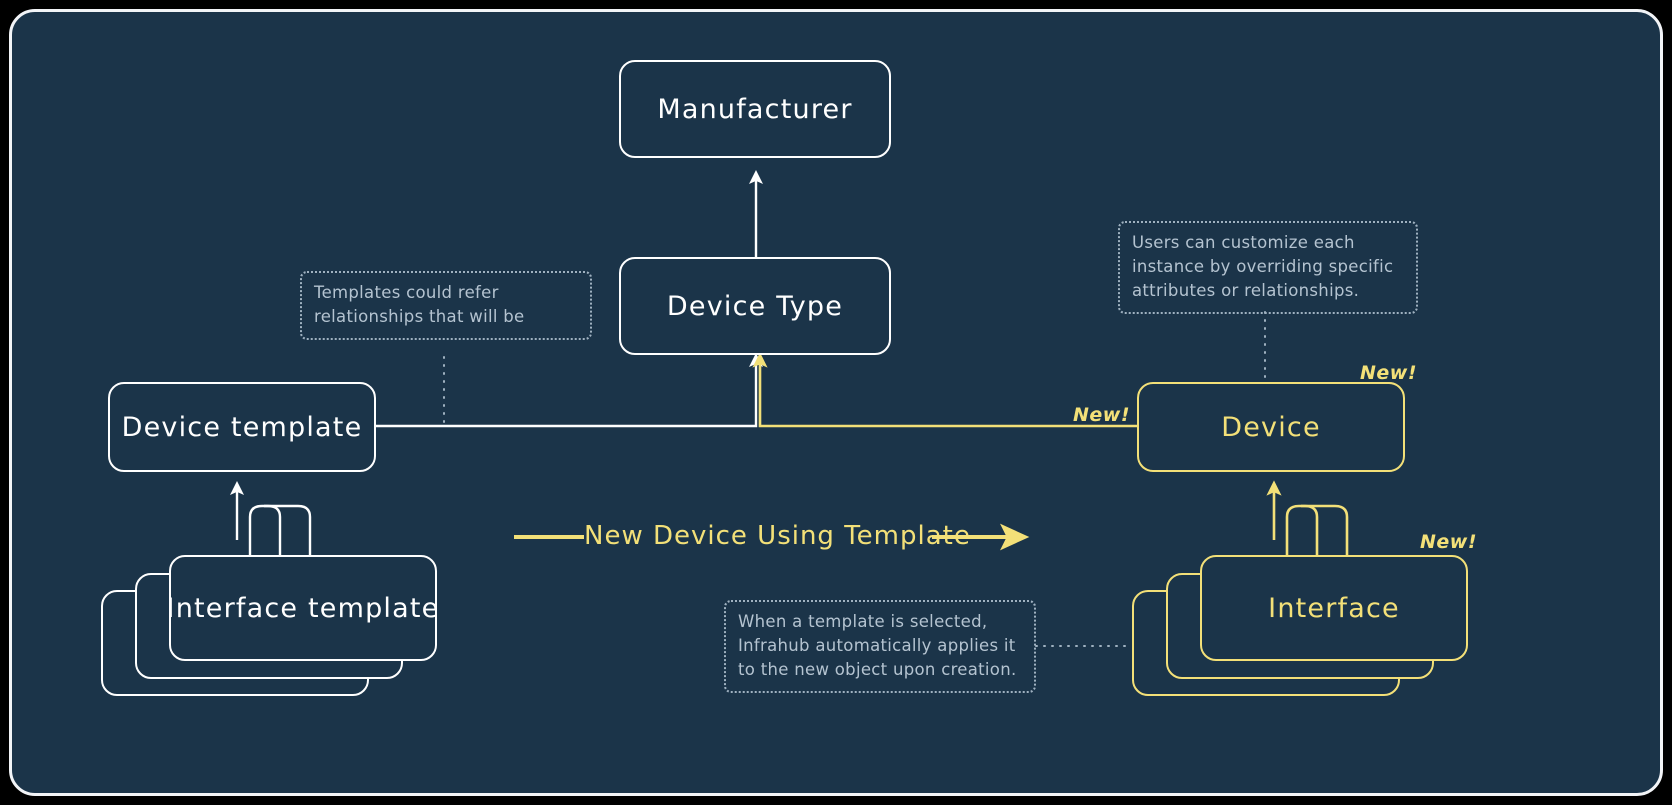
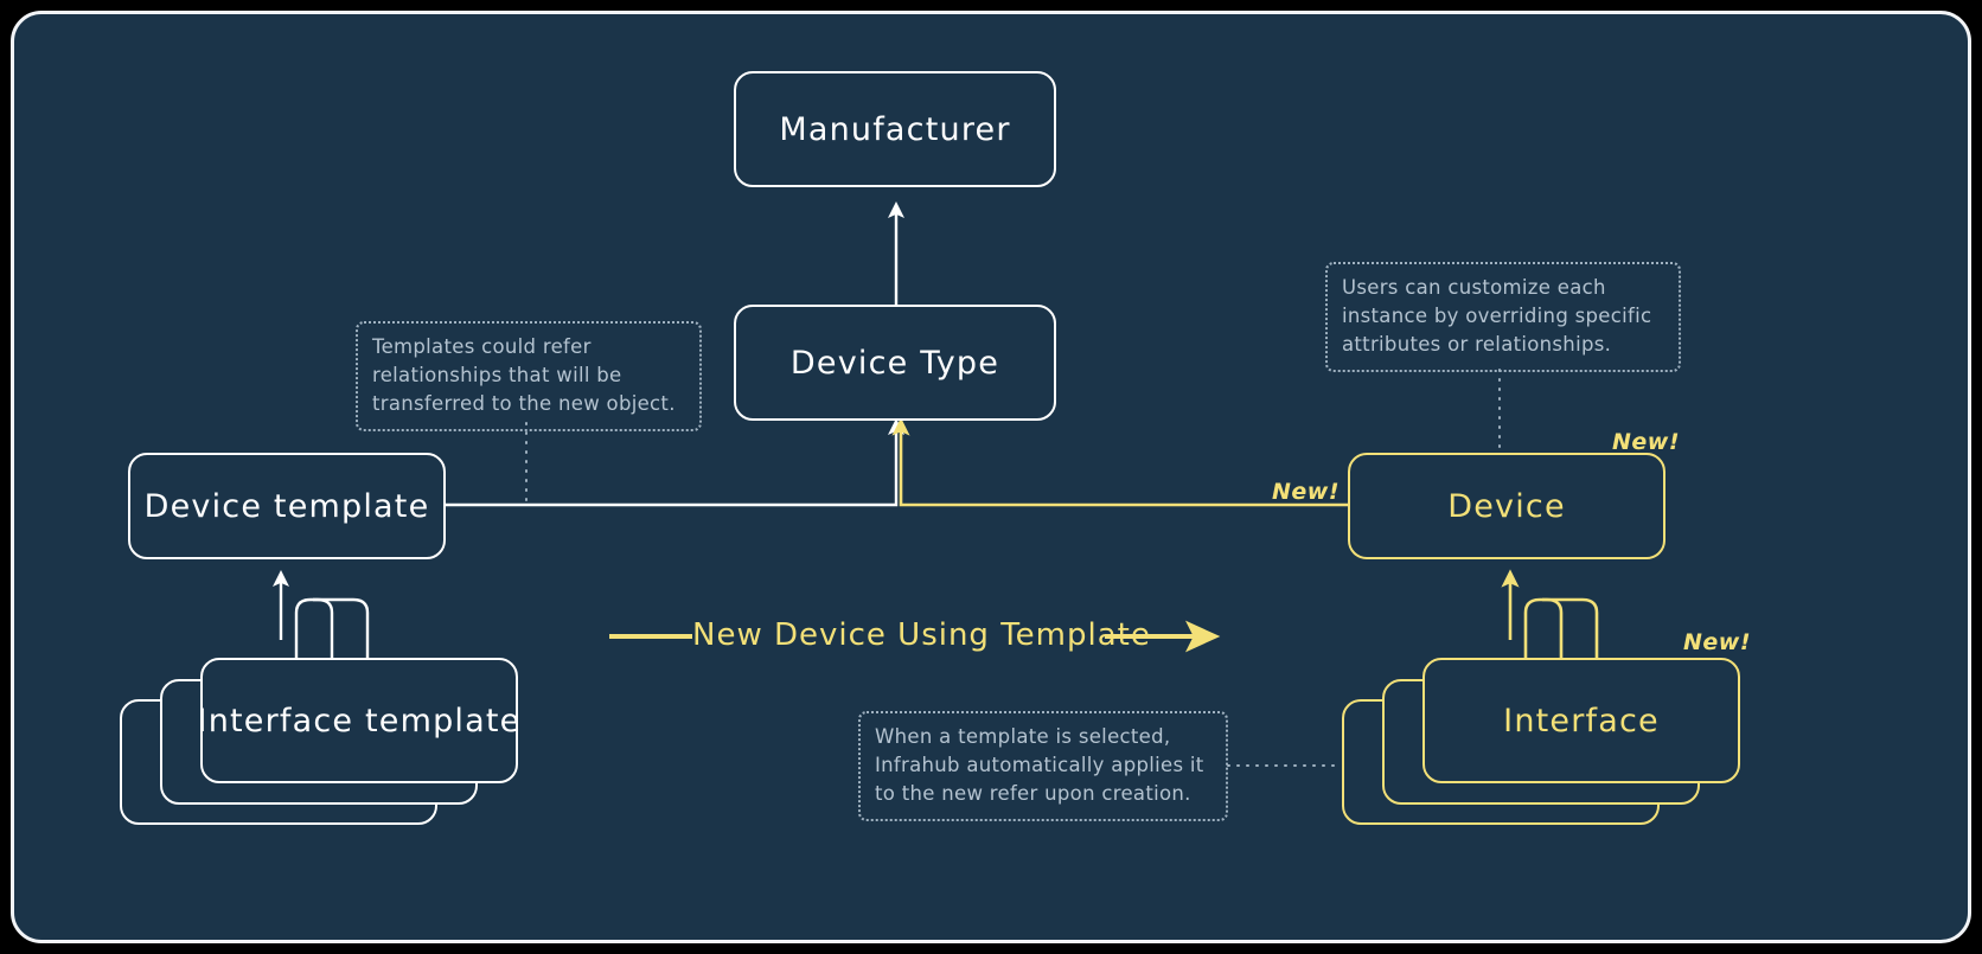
  Manufacturer
  Device Type
  Device template
  Interface template
  Device
  Interface
  New!
  New!
  New!
  New Device Using Template
  Templates could refer
  relationships that will be
+ transferred to the new object.
  Users can customize each
  instance by overriding specific
  attributes or relationships.
  When a template is selected,
  Infrahub automatically applies it
- to the new object upon creation.
+ to the new refer upon creation.
